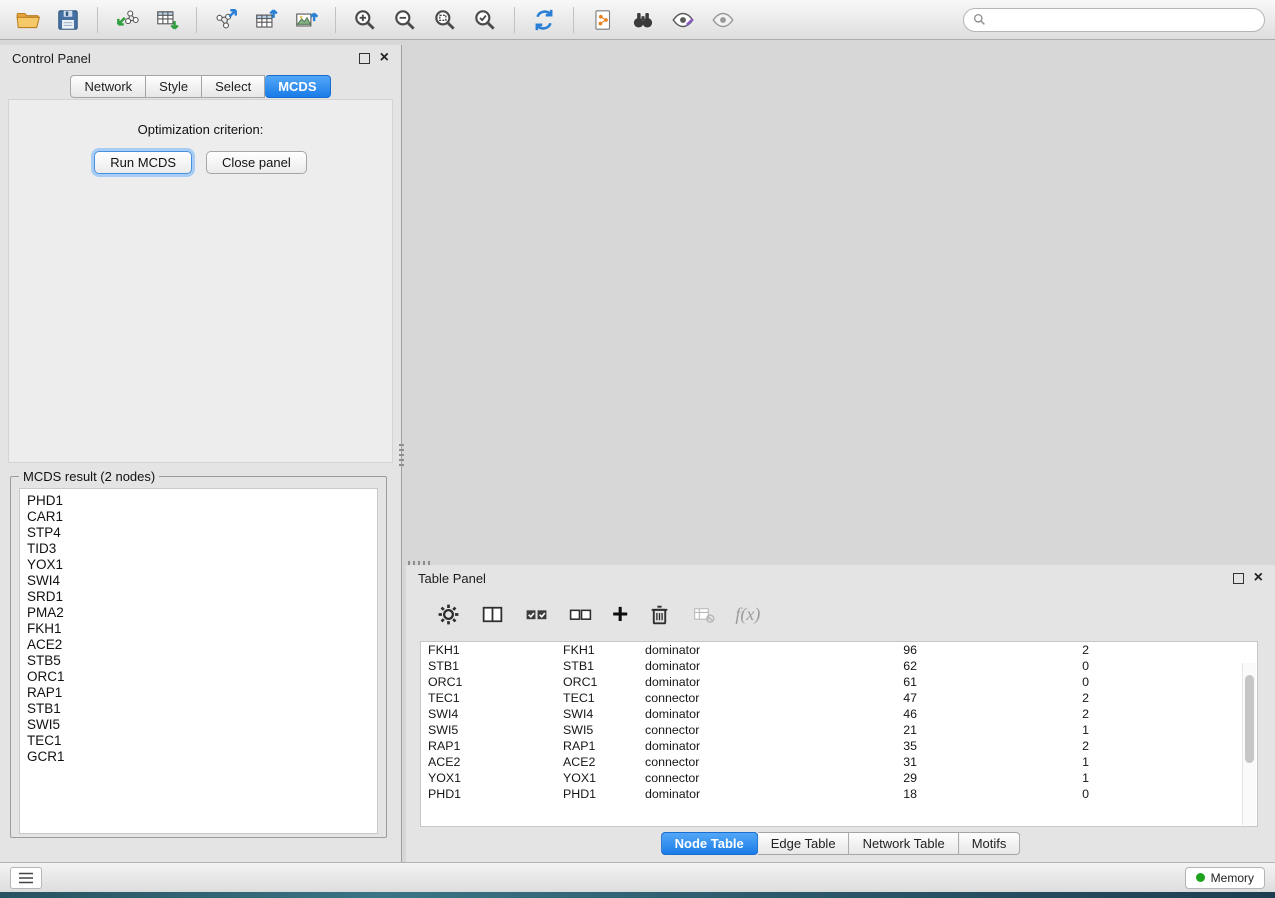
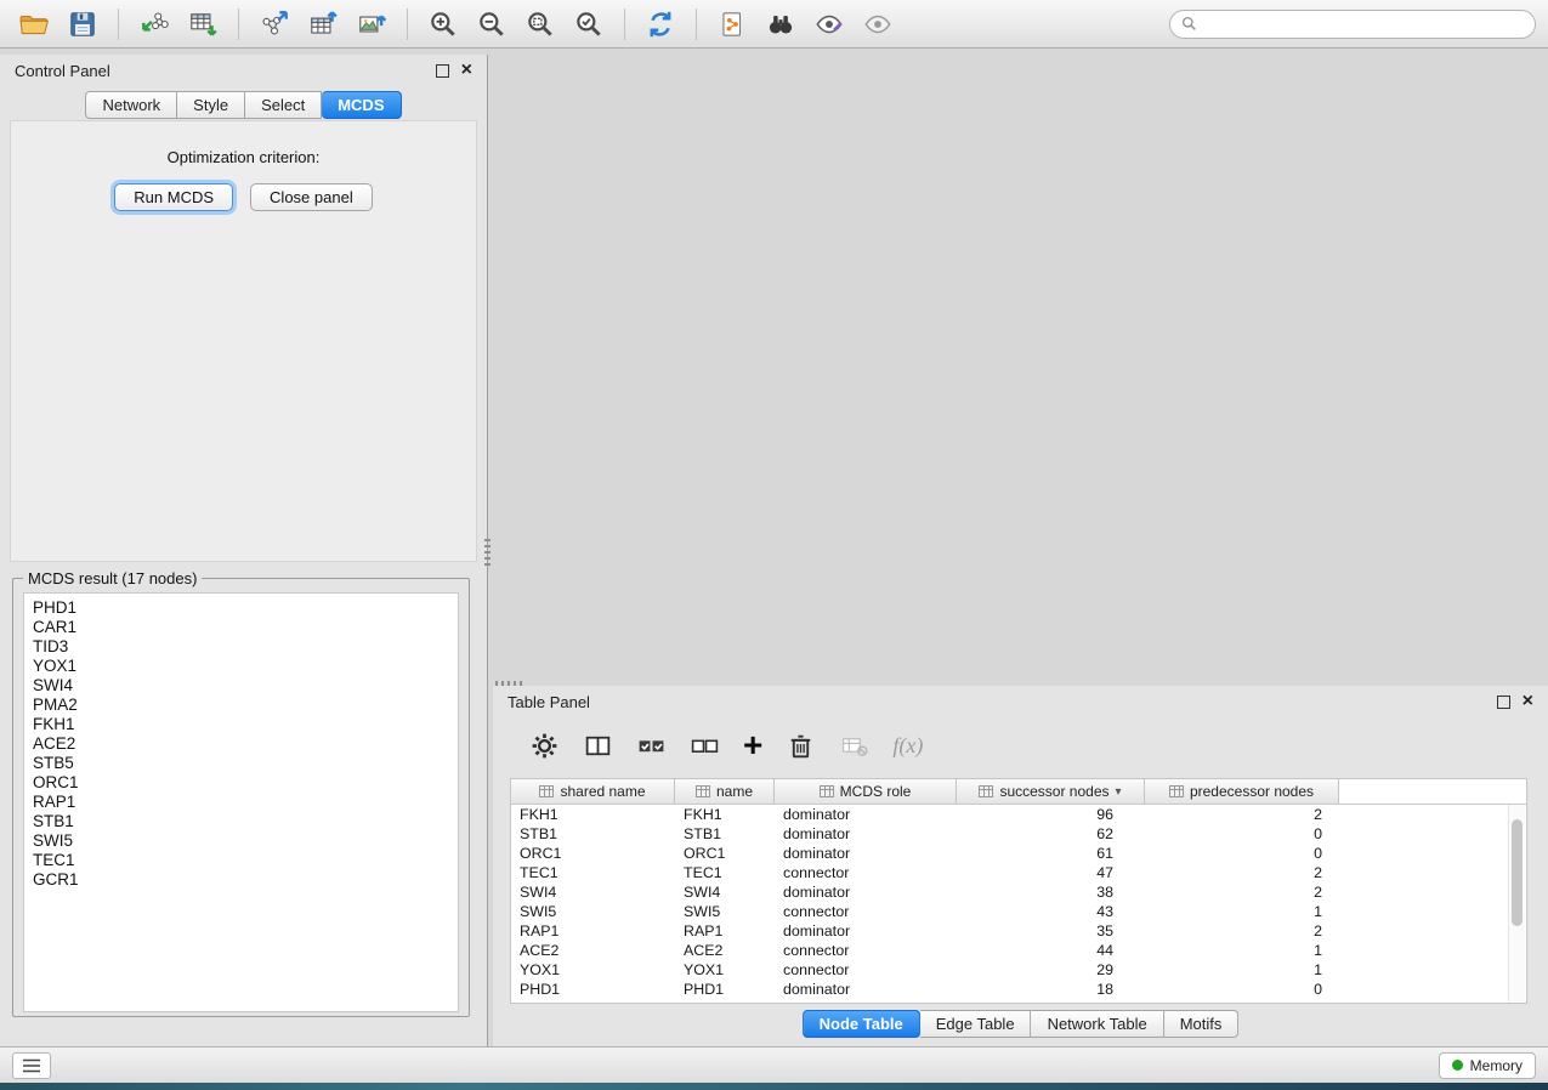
  Control Panel
  ×
  Network
  Style
  Select
  MCDS
  Optimization criterion:
  Run MCDS
  Close panel
- MCDS result (2 nodes)
+ MCDS result (17 nodes)
  PHD1
  CAR1
- STP4
  TID3
  YOX1
  SWI4
- SRD1
  PMA2
  FKH1
  ACE2
  STB5
  ORC1
  RAP1
  STB1
  SWI5
  TEC1
  GCR1
  Table Panel
  ×
  +
  f(x)
+ shared name
+ name
+ MCDS role
+ successor nodes
+ ▾
+ predecessor nodes
  FKH1
  FKH1
  dominator
  96
  2
  STB1
  STB1
  dominator
  62
  0
  ORC1
  ORC1
  dominator
  61
  0
  TEC1
  TEC1
  connector
  47
  2
  SWI4
  SWI4
  dominator
- 46
+ 38
  2
  SWI5
  SWI5
  connector
- 21
+ 43
  1
  RAP1
  RAP1
  dominator
  35
  2
  ACE2
  ACE2
  connector
- 31
+ 44
  1
  YOX1
  YOX1
  connector
  29
  1
  PHD1
  PHD1
  dominator
  18
  0
  Node Table
  Edge Table
  Network Table
  Motifs
  Memory
